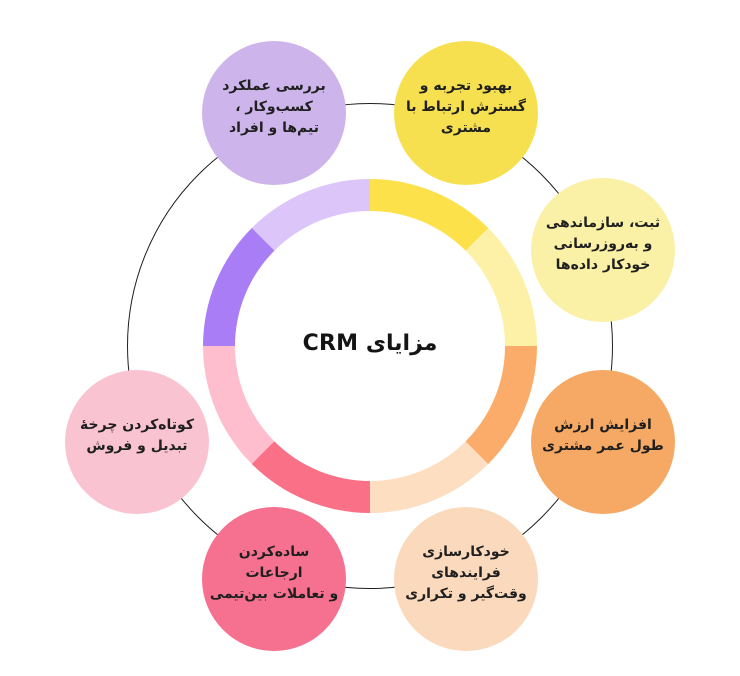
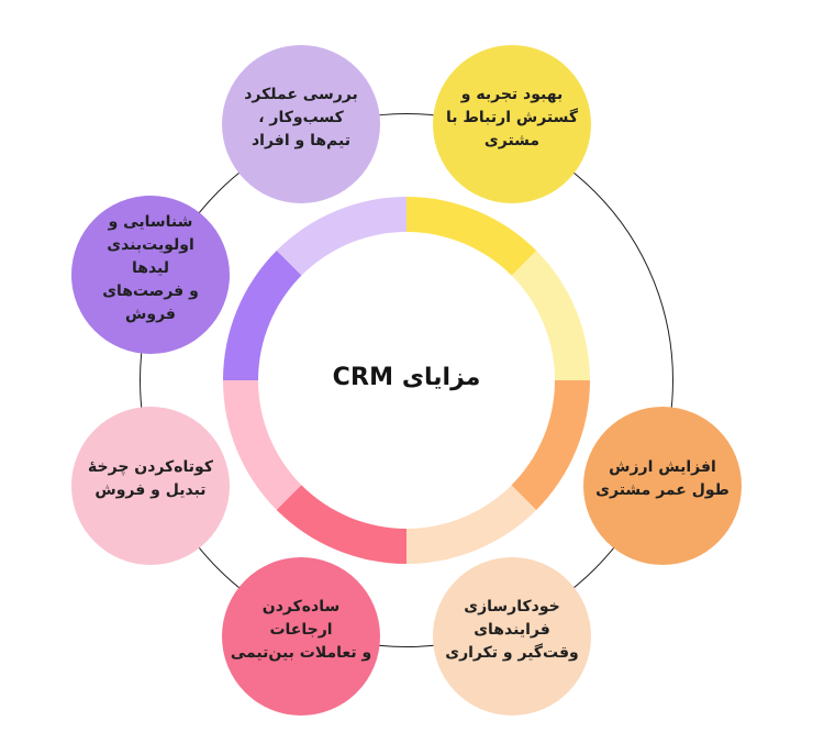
  مزایای CRM
  بهبود تجربه و
  گسترش ارتباط با
  مشتری
- ثبت، سازماندهی
- و به‌روزرسانی
- خودکار داده‌ها
  افزایش ارزش
  طول عمر مشتری
  خودکارسازی
  فرایندهای
  وقتگیر و تکراری
  سادهکردن ارجاعات
  و تعاملات بین‌تیمی
  کوتاه‌کردن چرخهٔ
  تبدیل و فروش
+ شناسایی و اولویت‌بندی
+ لیدها
+ و فرصت‌های فروش
  بررسی عملکرد
  کسب‌وکار ،
  تیم‌ها و افراد
